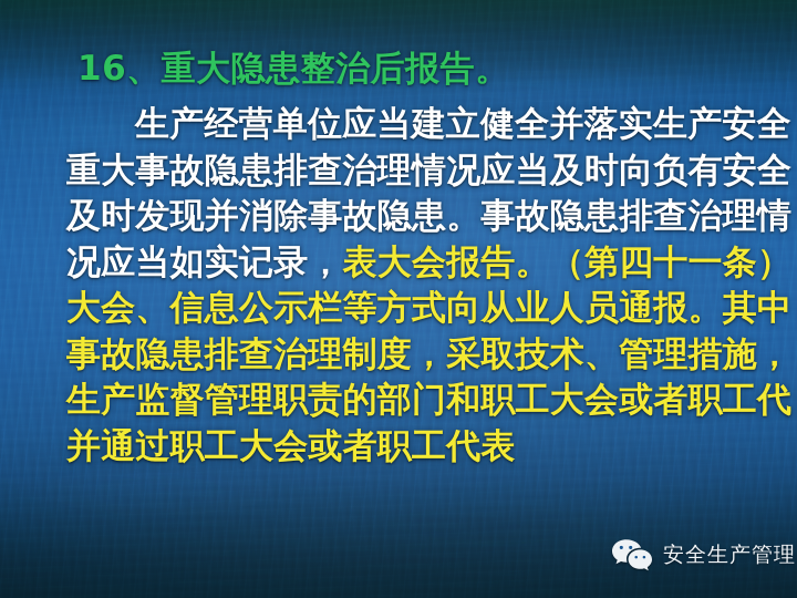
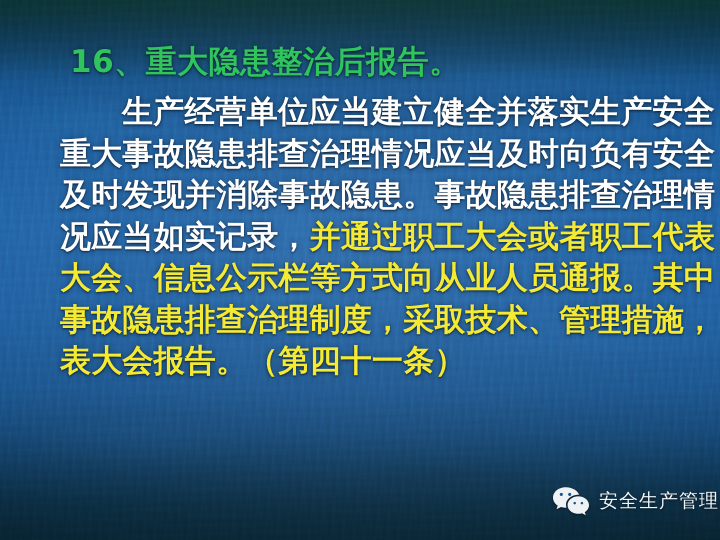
  16、重大隐患整治后报告。
  生产经营单位应当建立健全并落实生产安全
  重大事故隐患排查治理情况应当及时向负有安全
  及时发现并消除事故隐患。事故隐患排查治理情
- 况应当如实记录，表大会报告。（第四十一条）
+ 况应当如实记录，并通过职工大会或者职工代表
  大会、信息公示栏等方式向从业人员通报。其中
  事故隐患排查治理制度，采取技术、管理措施，
- 生产监督管理职责的部门和职工大会或者职工代
- 并通过职工大会或者职工代表
+ 表大会报告。（第四十一条）
  安全生产管理
